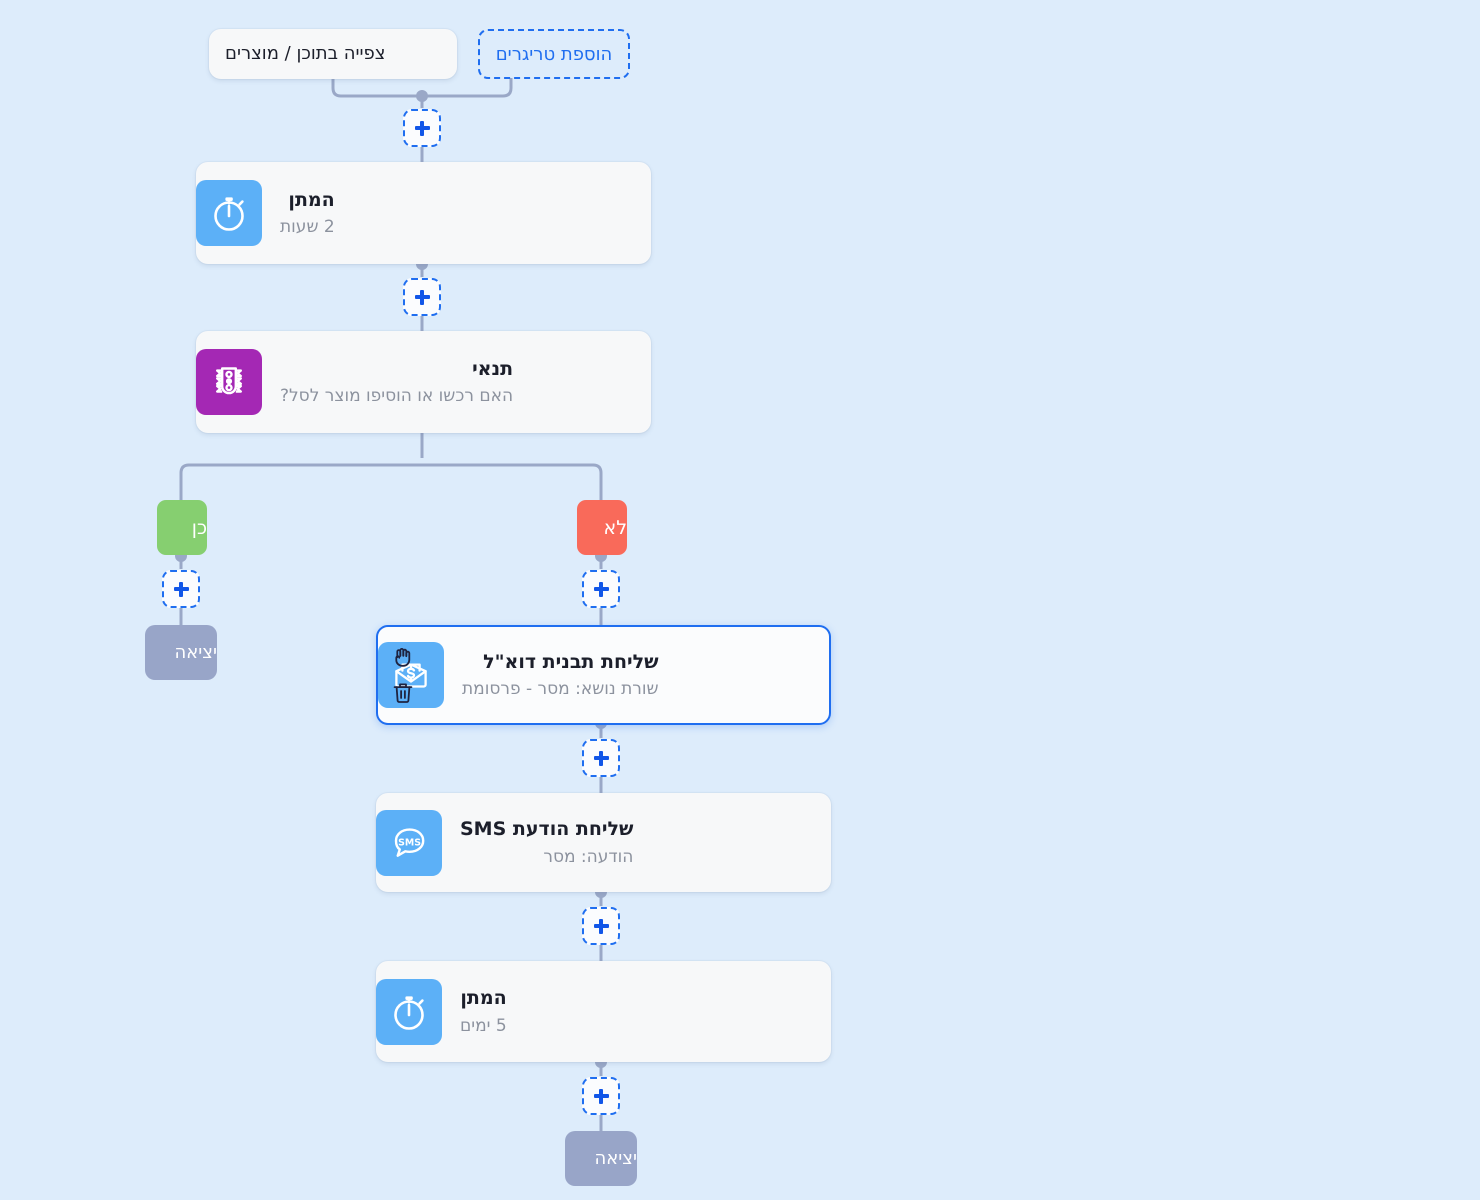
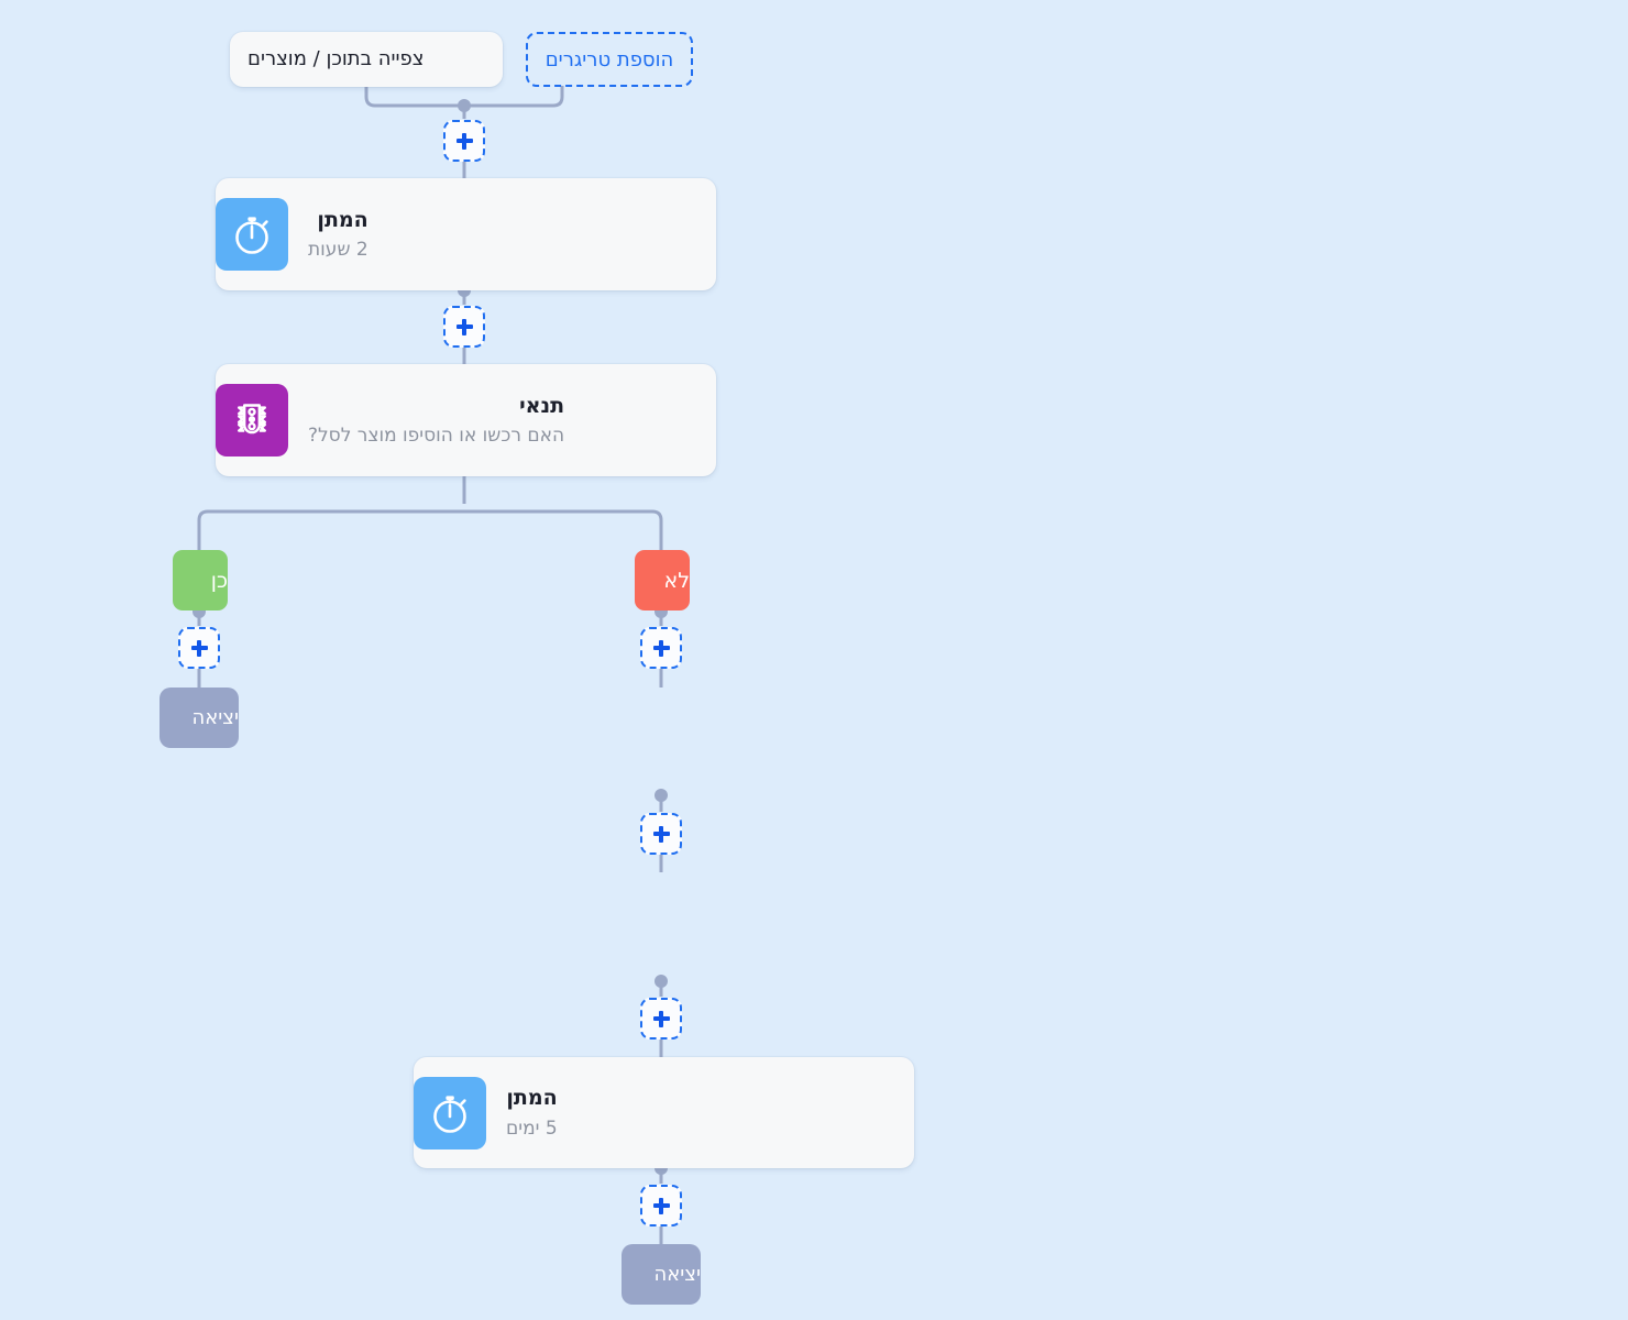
  צפייה בתוכן / מוצרים
  הוספת טריגרים
  המתן
  2 שעות
  תנאי
  האם רכשו או הוסיפו מוצר לסל?
  כן
  לא
  יציאה
- שליחת תבנית דוא"ל
- שורת נושא: מסר - פרסומת
- שליחת הודעת SMS
- הודעה: מסר
- SMS
  המתן
  5 ימים
  יציאה
